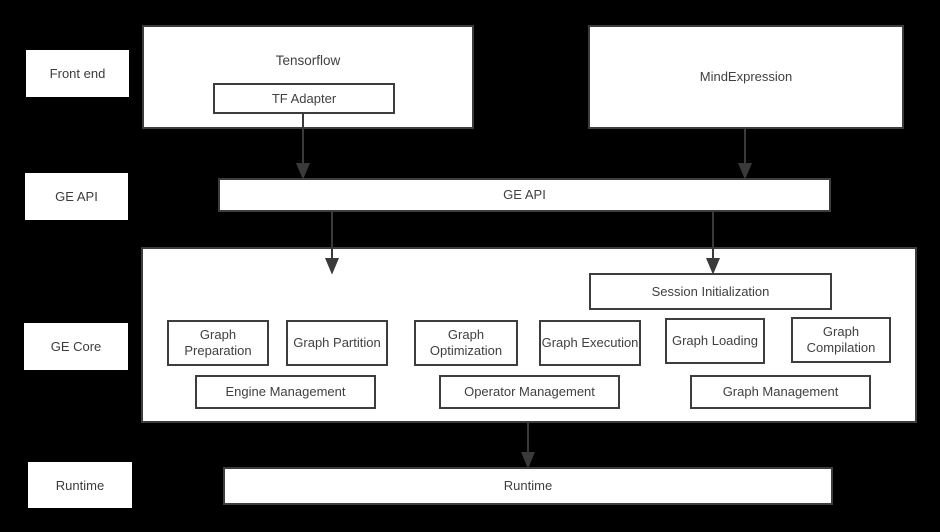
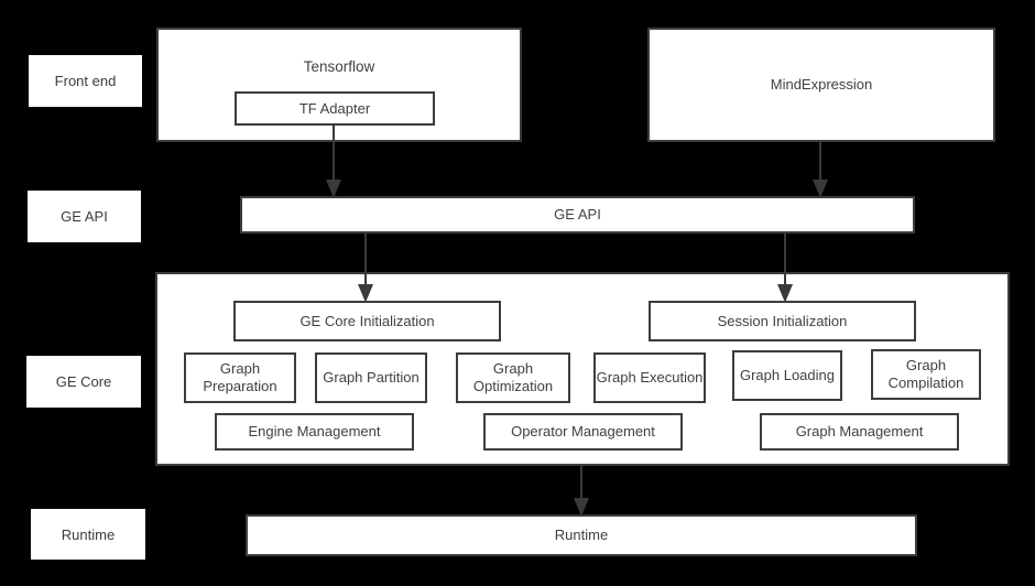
  Front end
  GE API
  GE Core
  Runtime
  Tensorflow
  TF Adapter
  MindExpression
  GE API
+ GE Core Initialization
  Session Initialization
  Graph Preparation
  Graph Partition
  Graph Optimization
  Graph Execution
  Graph Loading
  Graph Compilation
  Engine Management
  Operator Management
  Graph Management
  Runtime
